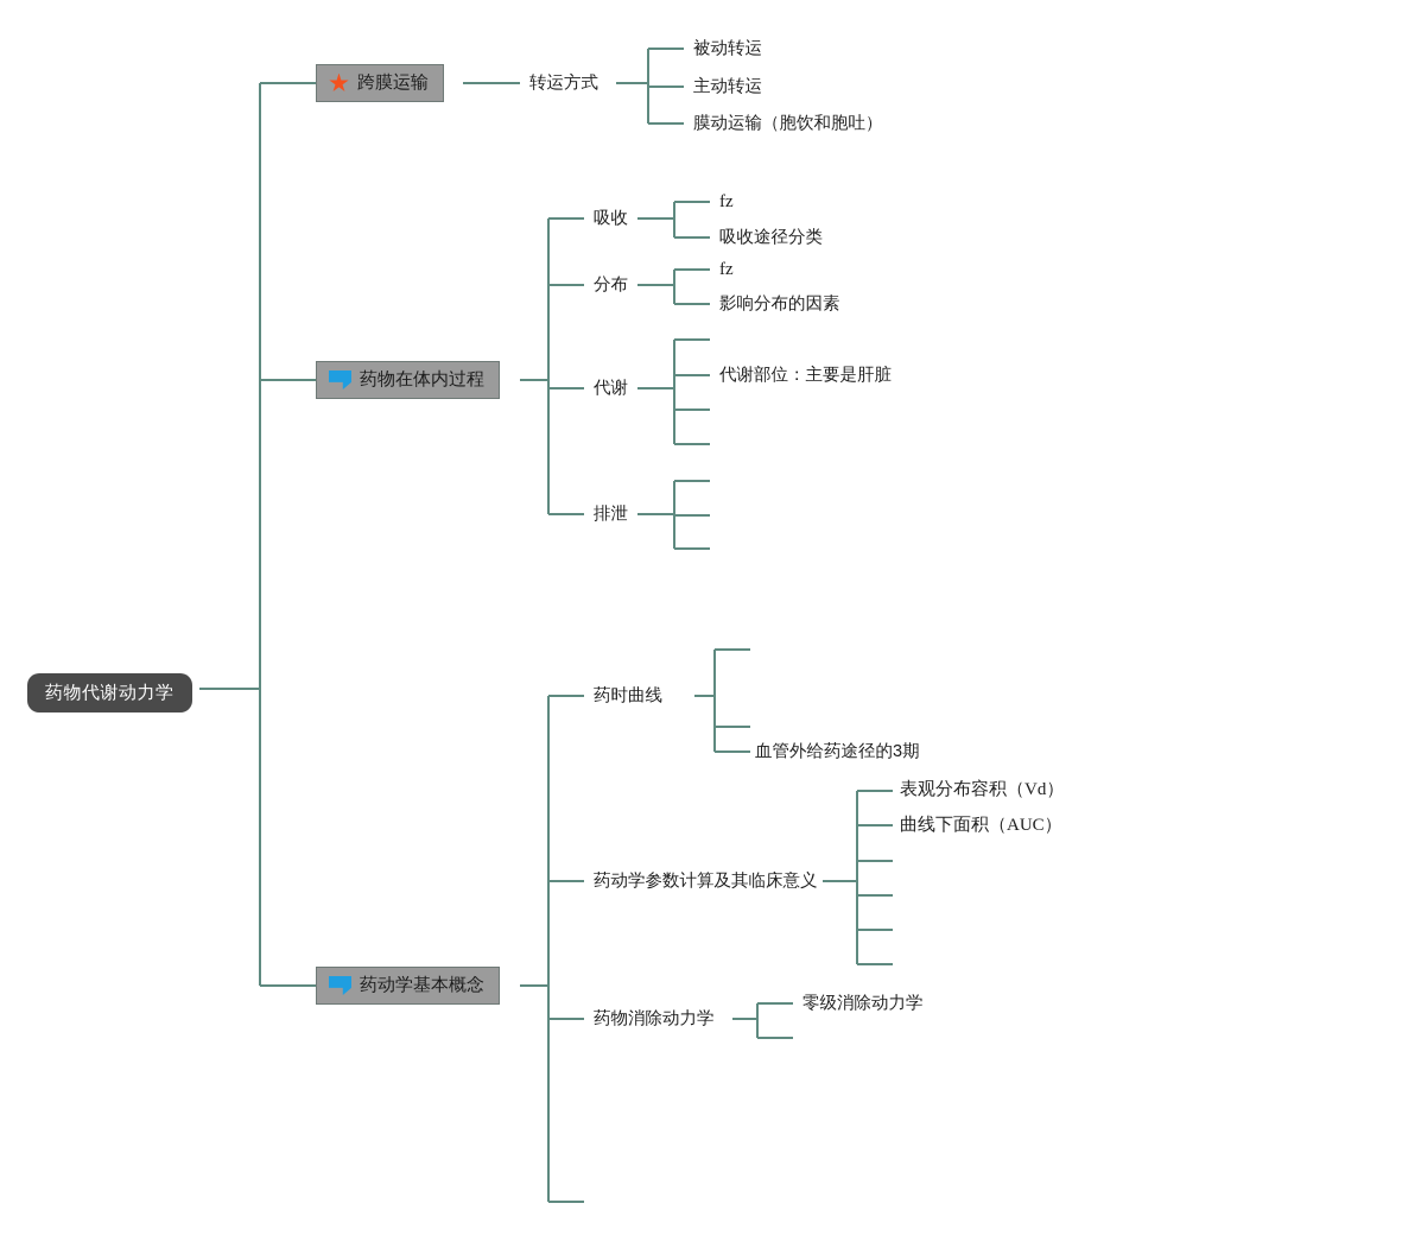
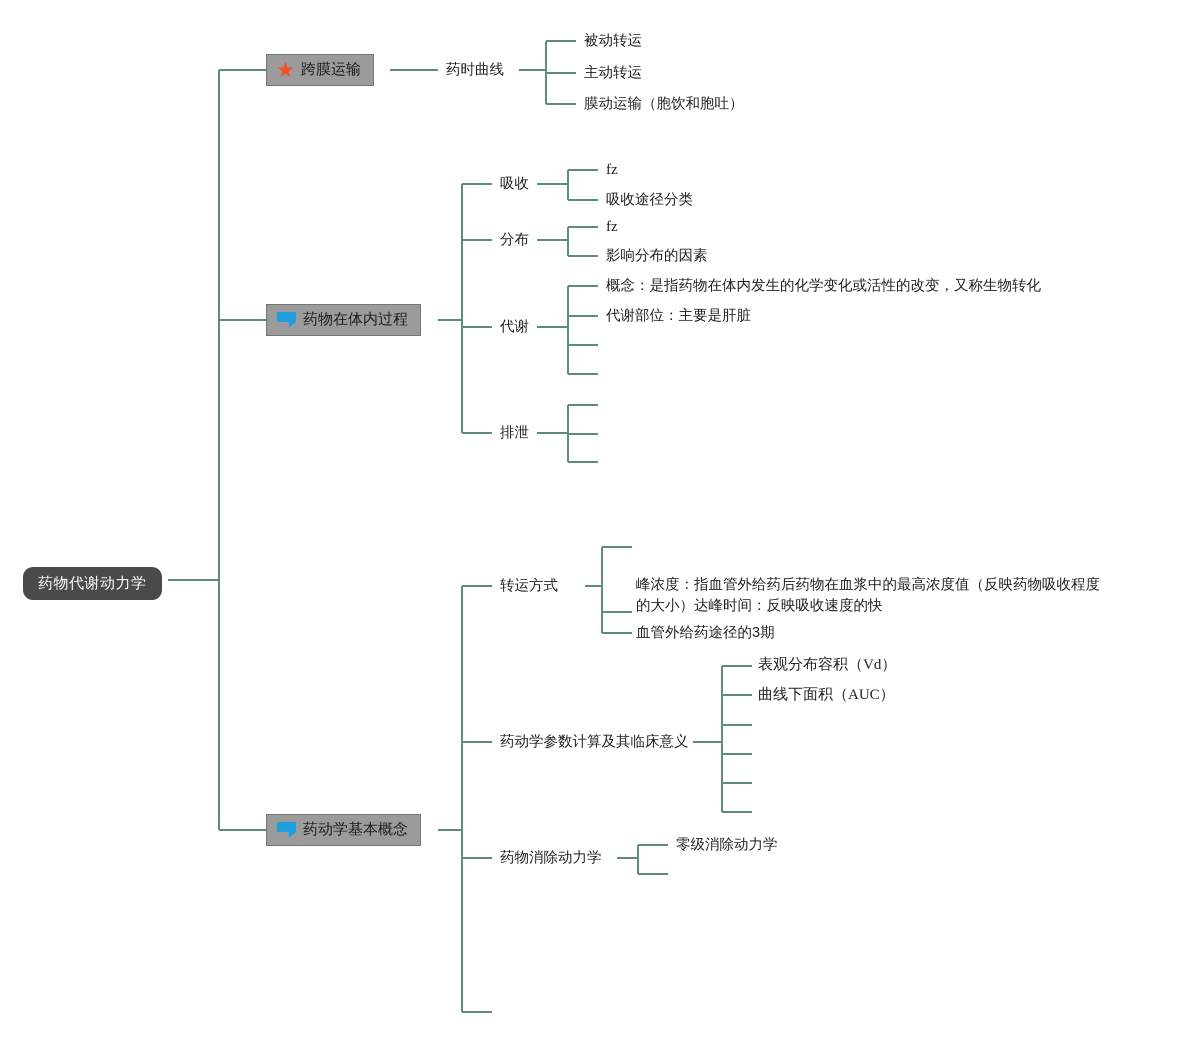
  药物代谢动力学
  跨膜运输
- 转运方式
+ 药时曲线
  被动转运
  主动转运
  膜动运输（胞饮和胞吐）
  药物在体内过程
  吸收
  fz
  吸收途径分类
  分布
  fz
  影响分布的因素
  代谢
+ 概念：是指药物在体内发生的化学变化或活性的改变，又称生物转化
  代谢部位：主要是肝脏
  排泄
  药动学基本概念
- 药时曲线
+ 转运方式
+ 峰浓度：指血管外给药后药物在血浆中的最高浓度值（反映药物吸收程度的大小）达峰时间：反映吸收速度的快
  血管外给药途径的3期
  药动学参数计算及其临床意义
  表观分布容积（Vd）
  曲线下面积（AUC）
  药物消除动力学
  零级消除动力学
